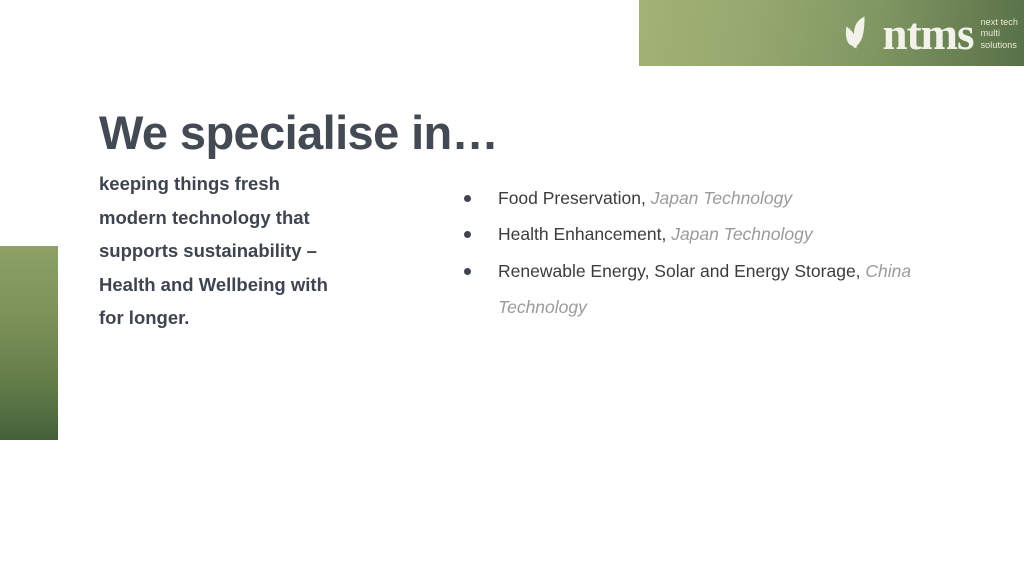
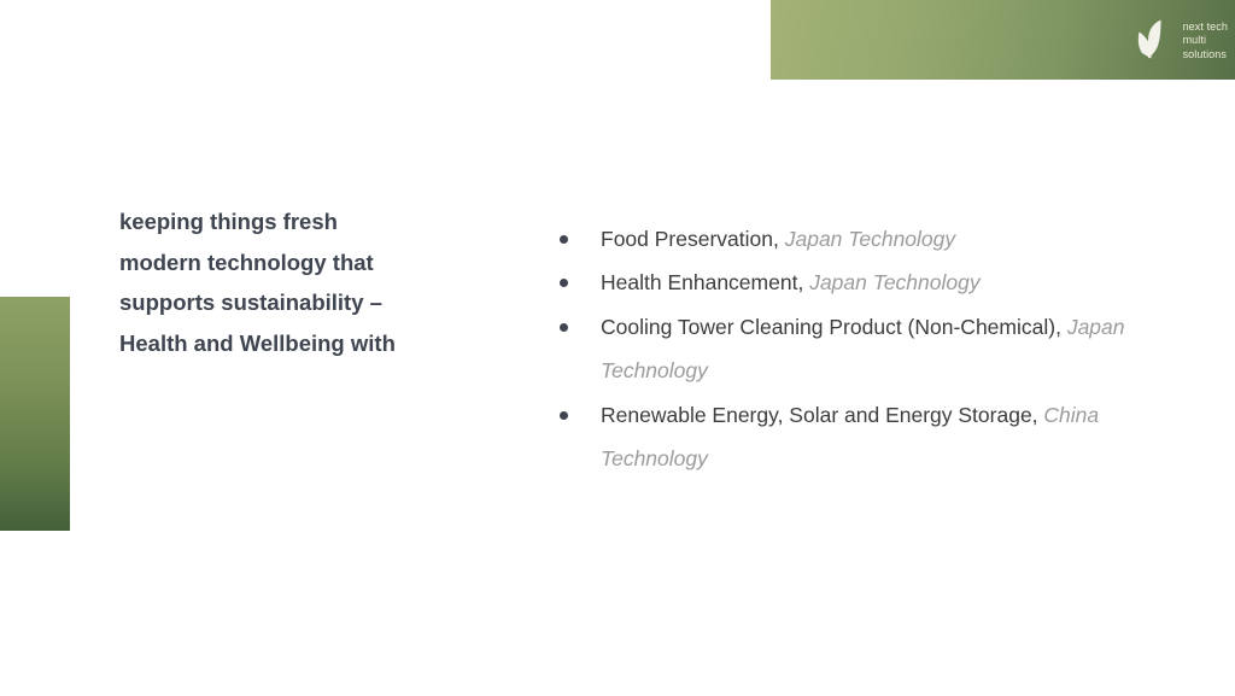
- ntms
  next tech
  multi
  solutions
- We specialise in…
  keeping things fresh
  modern technology that
  supports sustainability –
  Health and Wellbeing with
- for longer.
  Food Preservation, Japan Technology
  Health Enhancement, Japan Technology
+ Cooling Tower Cleaning Product (Non-Chemical), Japan Technology
  Renewable Energy, Solar and Energy Storage, China Technology
